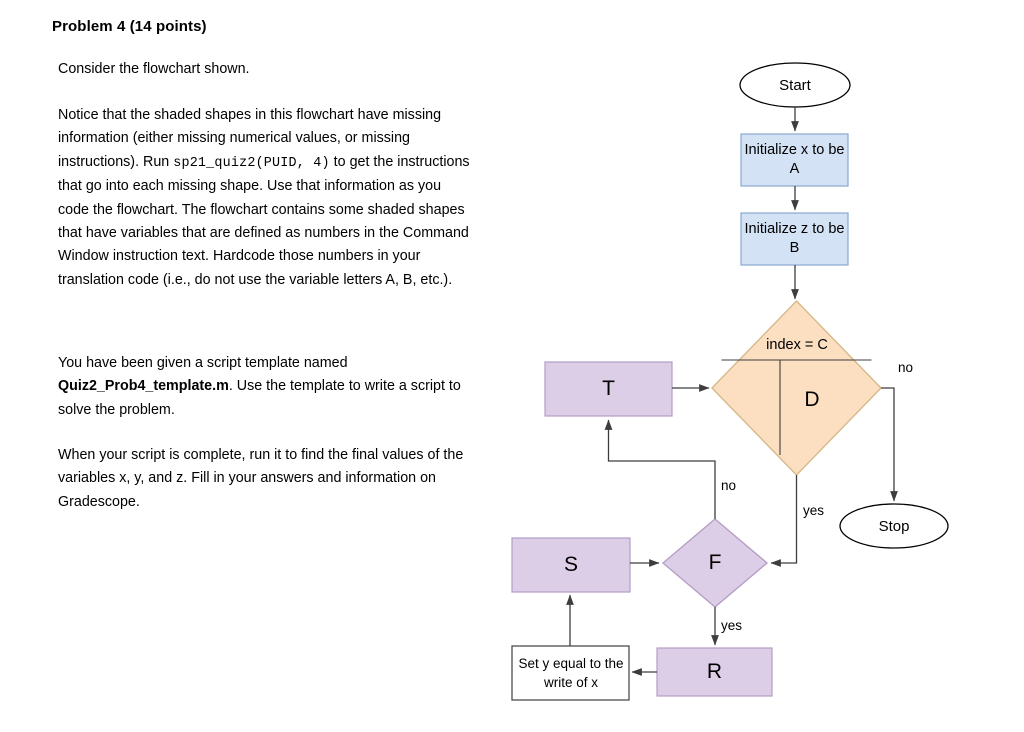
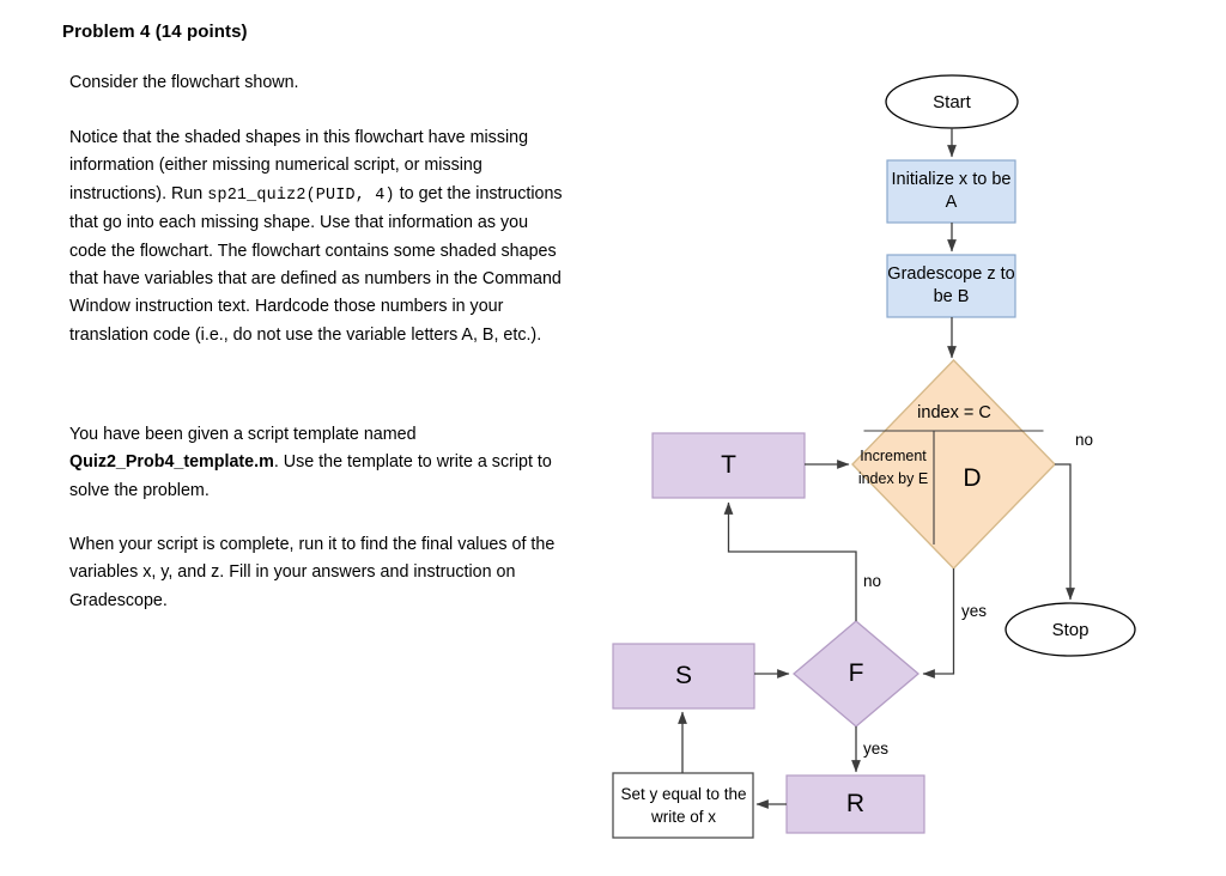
  Problem 4 (14 points)
  Consider the flowchart shown.
- Notice that the shaded shapes in this flowchart have missing information (either missing numerical values, or missing instructions). Run sp21_quiz2(PUID, 4) to get the instructions that go into each missing shape. Use that information as you code the flowchart. The flowchart contains some shaded shapes that have variables that are defined as numbers in the Command Window instruction text. Hardcode those numbers in your translation code (i.e., do not use the variable letters A, B, etc.).
+ Notice that the shaded shapes in this flowchart have missing information (either missing numerical script, or missing instructions). Run sp21_quiz2(PUID, 4) to get the instructions that go into each missing shape. Use that information as you code the flowchart. The flowchart contains some shaded shapes that have variables that are defined as numbers in the Command Window instruction text. Hardcode those numbers in your translation code (i.e., do not use the variable letters A, B, etc.).
  You have been given a script template named Quiz2_Prob4_template.m. Use the template to write a script to solve the problem.
- When your script is complete, run it to find the final values of the variables x, y, and z. Fill in your answers and information on Gradescope.
+ When your script is complete, run it to find the final values of the variables x, y, and z. Fill in your answers and instruction on Gradescope.
  Start
  Initialize x to be A
- Initialize z to be B
+ Gradescope z to be B
  index = C
+ Increment index by E
  D
  T
  S
  F
  R
  Set y equal to the write of x
  Stop
  no
  yes
  no
  yes
